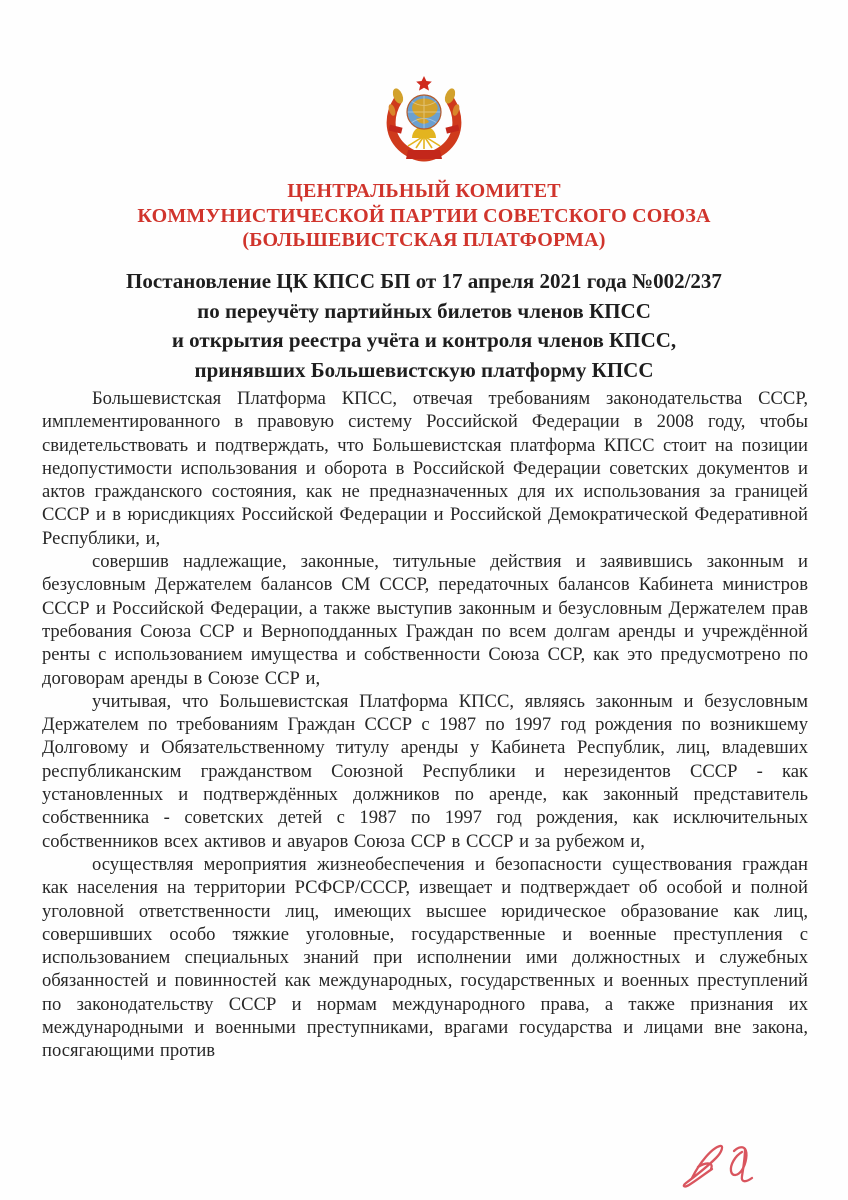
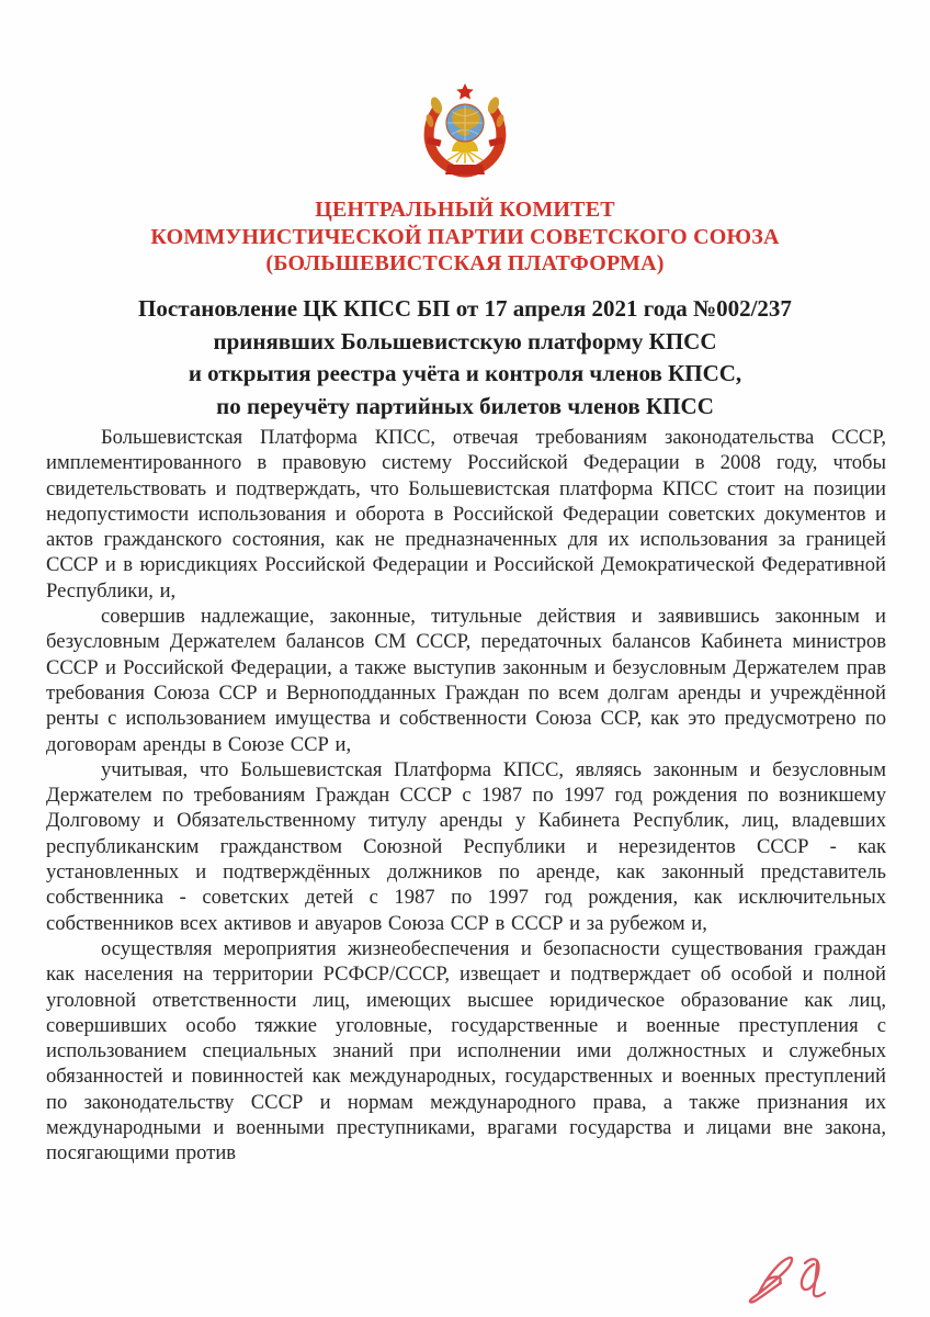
  ЦЕНТРАЛЬНЫЙ КОМИТЕТ
  КОММУНИСТИЧЕСКОЙ ПАРТИИ СОВЕТСКОГО СОЮЗА
  (БОЛЬШЕВИСТСКАЯ ПЛАТФОРМА)
  Постановление ЦК КПСС БП от 17 апреля 2021 года №002/237
- по переучёту партийных билетов членов КПСС
+ принявших Большевистскую платформу КПСС
  и открытия реестра учёта и контроля членов КПСС,
- принявших Большевистскую платформу КПСС
+ по переучёту партийных билетов членов КПСС
  Большевистская Платформа КПСС, отвечая требованиям законодательства СССР, имплементированного в правовую систему Российской Федерации в 2008 году, чтобы свидетельствовать и подтверждать, что Большевистская платформа КПСС стоит на позиции недопустимости использования и оборота в Российской Федерации советских документов и актов гражданского состояния, как не предназначенных для их использования за границей СССР и в юрисдикциях Российской Федерации и Российской Демократической Федеративной Республики, и,
  совершив надлежащие, законные, титульные действия и заявившись законным и безусловным Держателем балансов СМ СССР, передаточных балансов Кабинета министров СССР и Российской Федерации, а также выступив законным и безусловным Держателем прав требования Союза ССР и Верноподданных Граждан по всем долгам аренды и учреждённой ренты с использованием имущества и собственности Союза ССР, как это предусмотрено по договорам аренды в Союзе ССР и,
  учитывая, что Большевистская Платформа КПСС, являясь законным и безусловным Держателем по требованиям Граждан СССР с 1987 по 1997 год рождения по возникшему Долговому и Обязательственному титулу аренды у Кабинета Республик, лиц, владевших республиканским гражданством Союзной Республики и нерезидентов СССР - как установленных и подтверждённых должников по аренде, как законный представитель собственника - советских детей с 1987 по 1997 год рождения, как исключительных собственников всех активов и авуаров Союза ССР в СССР и за рубежом и,
  осуществляя мероприятия жизнеобеспечения и безопасности существования граждан как населения на территории РСФСР/СССР, извещает и подтверждает об особой и полной уголовной ответственности лиц, имеющих высшее юридическое образование как лиц, совершивших особо тяжкие уголовные, государственные и военные преступления с использованием специальных знаний при исполнении ими должностных и служебных обязанностей и повинностей как международных, государственных и военных преступлений по законодательству СССР и нормам международного права, а также признания их международными и военными преступниками, врагами государства и лицами вне закона, посягающими против
